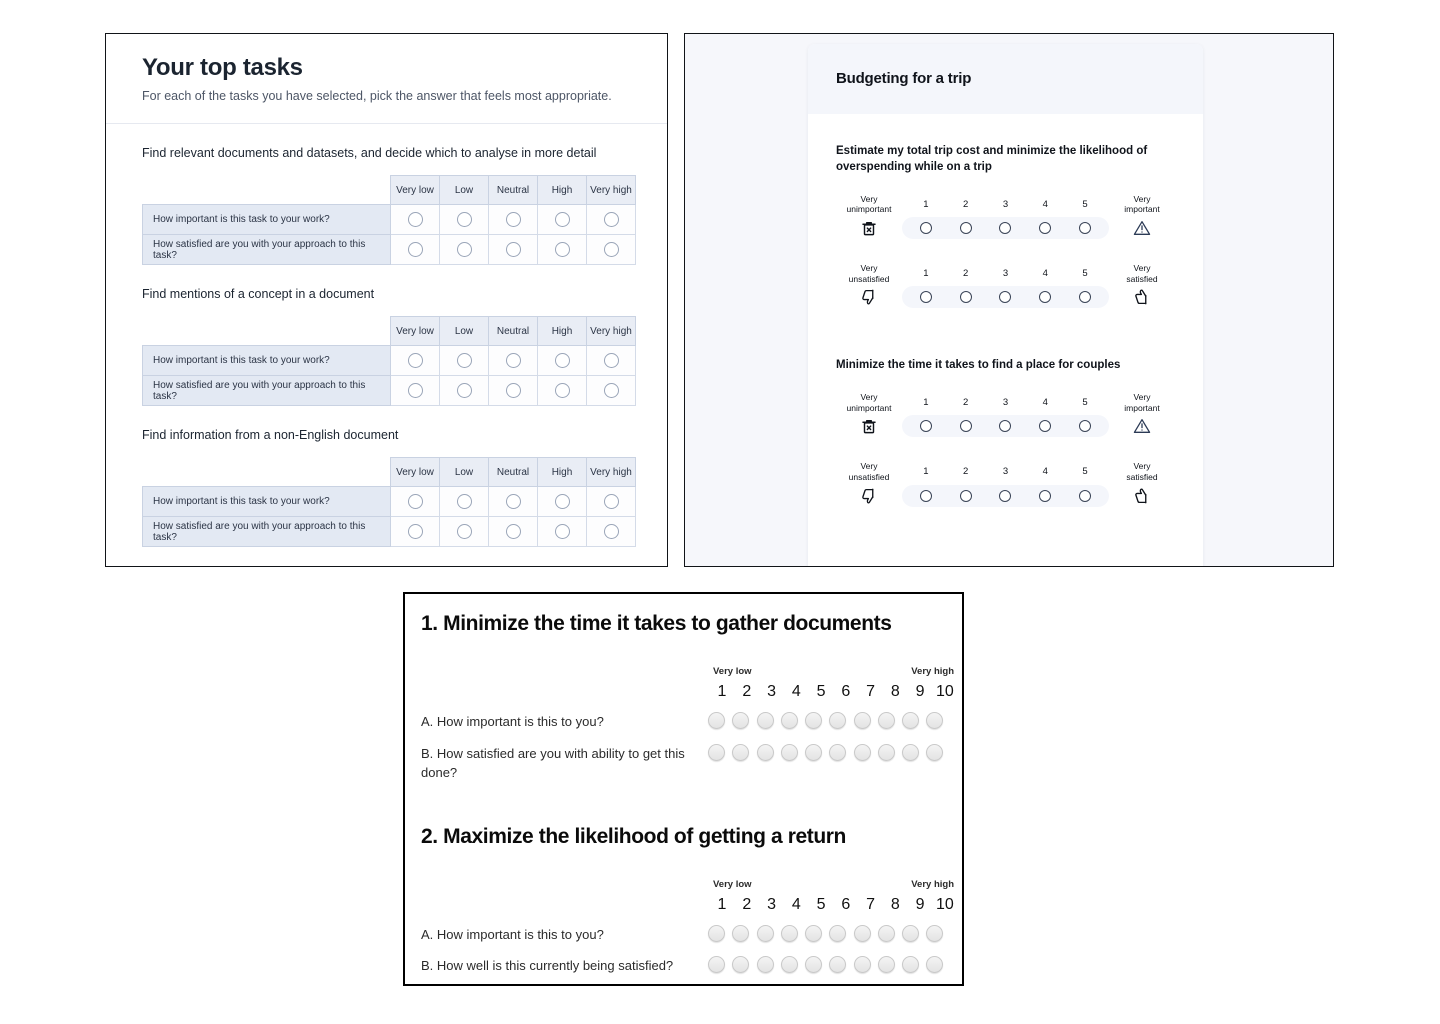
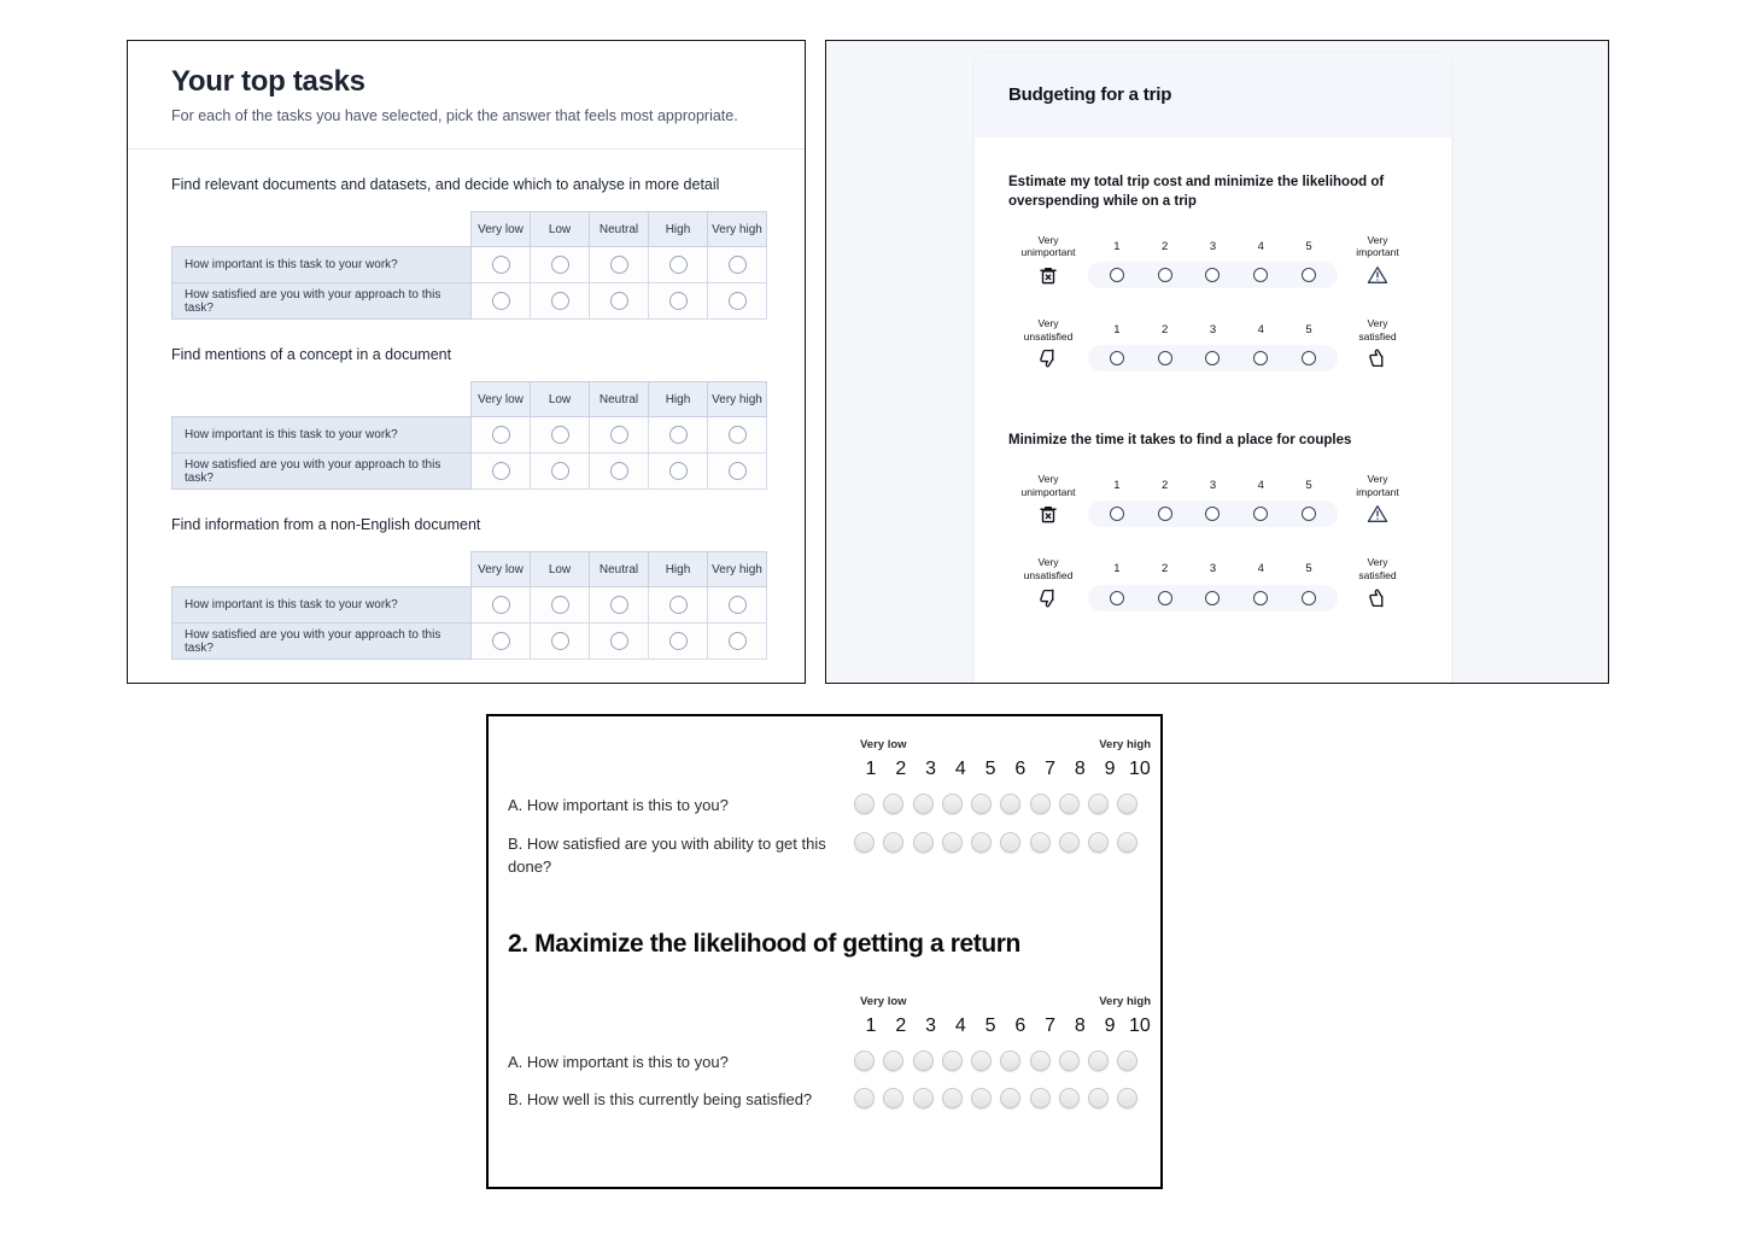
  Your top tasks
  For each of the tasks you have selected, pick the answer that feels most appropriate.
  Find relevant documents and datasets, and decide which to analyse in more detail
  	Very low	Low	Neutral	High	Very high
  How important is this task to your work?
  How satisfied are you with your approach to this task?
  Find mentions of a concept in a document
  	Very low	Low	Neutral	High	Very high
  How important is this task to your work?
  How satisfied are you with your approach to this task?
  Find information from a non-English document
  	Very low	Low	Neutral	High	Very high
  How important is this task to your work?
  How satisfied are you with your approach to this task?
  Budgeting for a trip
  Estimate my total trip cost and minimize the likelihood of overspending while on a trip
  Very
  unimportant
  1
  2
  3
  4
  5
  Very
  important
  Very
  unsatisfied
  1
  2
  3
  4
  5
  Very
  satisfied
  Minimize the time it takes to find a place for couples
  Very
  unimportant
  1
  2
  3
  4
  5
  Very
  important
  Very
  unsatisfied
  1
  2
  3
  4
  5
  Very
  satisfied
- 1. Minimize the time it takes to gather documents
  Very low
  Very high
  1
  2
  3
  4
  5
  6
  7
  8
  9
  10
  A. How important is this to you?
  B. How satisfied are you with ability to get this done?
  2. Maximize the likelihood of getting a return
  Very low
  Very high
  1
  2
  3
  4
  5
  6
  7
  8
  9
  10
  A. How important is this to you?
  B. How well is this currently being satisfied?
